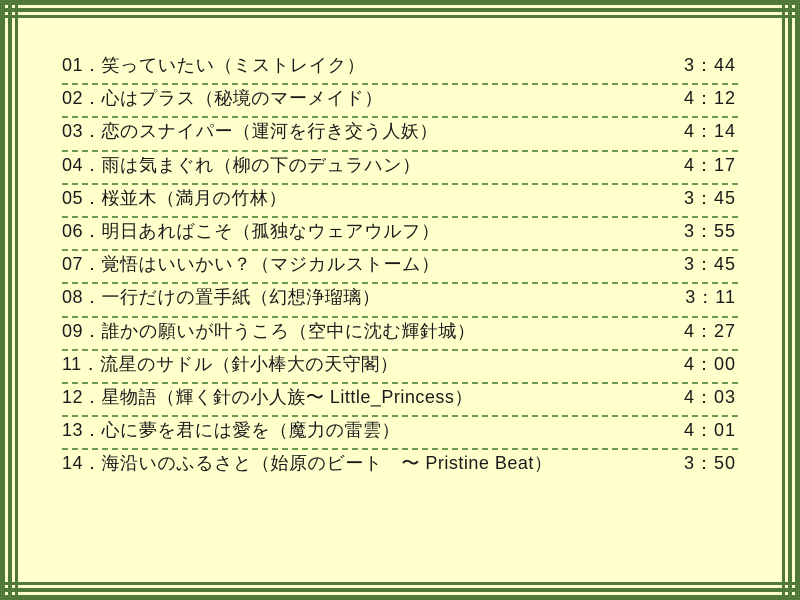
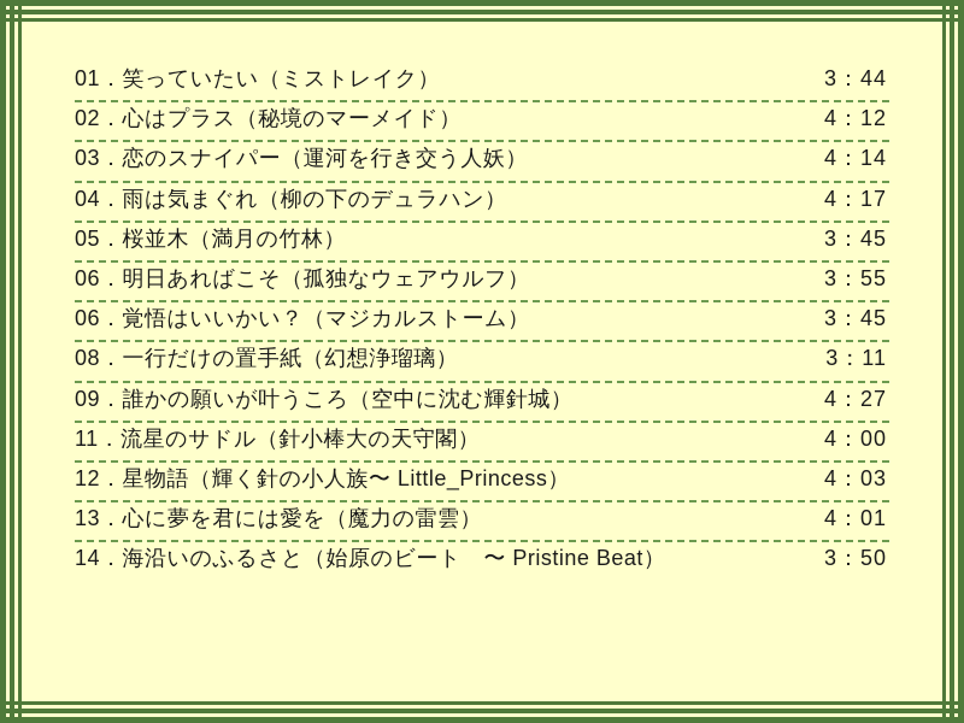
  01．笑っていたい（ミストレイク）
  3：44
  02．心はプラス（秘境のマーメイド）
  4：12
  03．恋のスナイパー（運河を行き交う人妖）
  4：14
  04．雨は気まぐれ（柳の下のデュラハン）
  4：17
  05．桜並木（満月の竹林）
  3：45
  06．明日あればこそ（孤独なウェアウルフ）
  3：55
- 07．覚悟はいいかい？（マジカルストーム）
+ 06．覚悟はいいかい？（マジカルストーム）
  3：45
  08．一行だけの置手紙（幻想浄瑠璃）
  3：11
  09．誰かの願いが叶うころ（空中に沈む輝針城）
  4：27
  11．流星のサドル（針小棒大の天守閣）
  4：00
  12．星物語（輝く針の小人族〜 Little_Princess）
  4：03
  13．心に夢を君には愛を（魔力の雷雲）
  4：01
  14．海沿いのふるさと（始原のビート 〜 Pristine Beat）
  3：50
